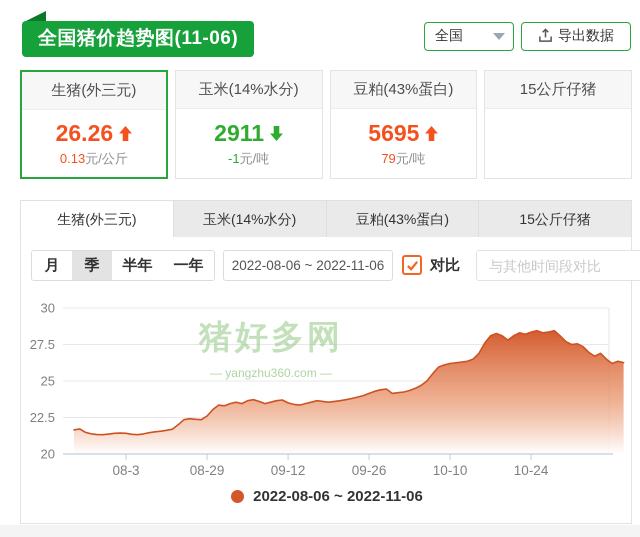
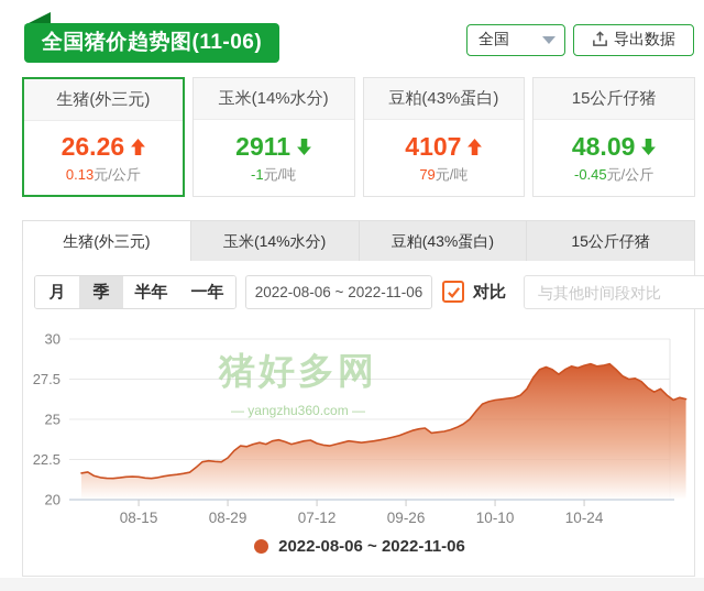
  全国猪价趋势图(11-06)
  全国
  导出数据
  生猪(外三元)
  26.26
  0.13元/公斤
  玉米(14%水分)
  2911
  -1元/吨
  豆粕(43%蛋白)
- 5695
+ 4107
  79元/吨
  15公斤仔猪
+ 48.09
+ -0.45元/公斤
  生猪(外三元)
  玉米(14%水分)
  豆粕(43%蛋白)
  15公斤仔猪
  月
  季
  半年
  一年
  2022-08-06 ~ 2022-11-06
  对比
  与其他时间段对比
  20
  22.5
  25
  27.5
  30
- 08-3
+ 08-15
  08-29
- 09-12
+ 07-12
  09-26
  10-10
  10-24
  猪好多网
  — yangzhu360.com —
  2022-08-06 ~ 2022-11-06
